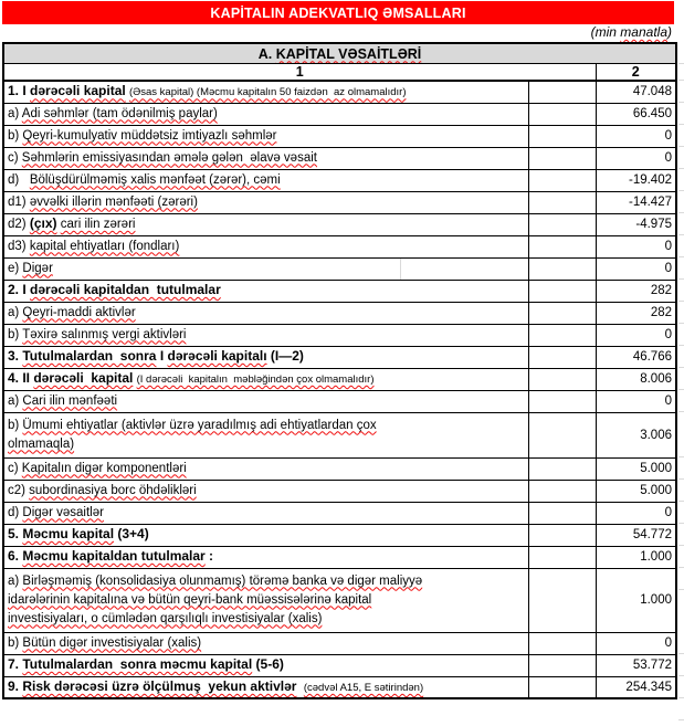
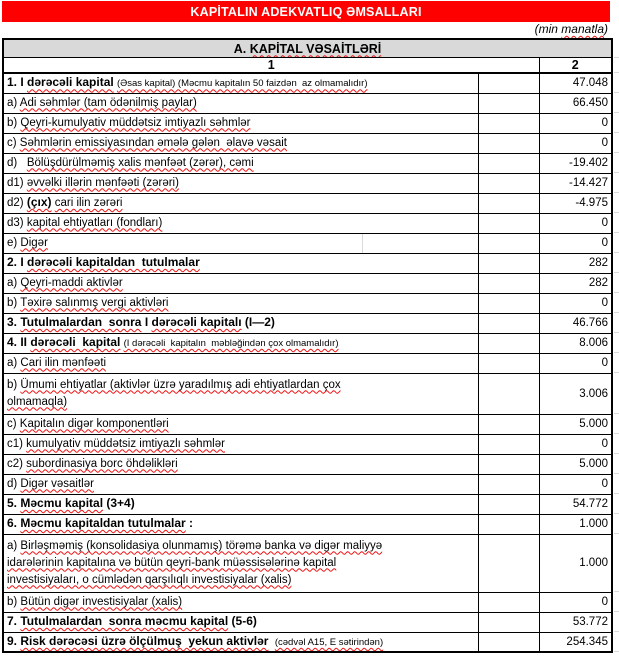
  KAPİTALIN ADEKVATLIQ ƏMSALLARI
  (min manatla)
  A. KAPİTAL VƏSAİTLƏRİ
  1	2
  1. I dərəcəli kapital (Əsas kapital) (Məcmu kapitalın 50 faizdən az olmamalıdır)		47.048
  a) Adi səhmlər (tam ödənilmiş paylar)		66.450
  b) Qeyri-kumulyativ müddətsiz imtiyazlı səhmlər		0
  c) Səhmlərin emissiyasından əmələ gələn əlavə vəsait		0
  d) Bölüşdürülməmiş xalis mənfəət (zərər), cəmi		-19.402
  d1) əvvəlki illərin mənfəəti (zərəri)		-14.427
  d2) (çıx) cari ilin zərəri		-4.975
  d3) kapital ehtiyatları (fondları)		0
  e) Digər		0
  2. I dərəcəli kapitaldan tutulmalar		282
  a) Qeyri-maddi aktivlər		282
  b) Təxirə salınmış vergi aktivləri		0
  3. Tutulmalardan sonra I dərəcəli kapitalı (I—2)		46.766
  4. II dərəcəli kapital (I dərəcəli kapitalın məbləğindən çox olmamalıdır)		8.006
  a) Cari ilin mənfəəti		0
  b) Ümumi ehtiyatlar (aktivlər üzrə yaradılmış adi ehtiyatlardan çoxolmamaqla)		3.006
  c) Kapitalın digər komponentləri		5.000
+ c1) kumulyativ müddətsiz imtiyazlı səhmlər		0
  c2) subordinasiya borc öhdəlikləri		5.000
  d) Digər vəsaitlər		0
  5. Məcmu kapital (3+4)		54.772
  6. Məcmu kapitaldan tutulmalar :		1.000
  a) Birləşməmiş (konsolidasiya olunmamış) törəmə banka və digər maliyyəidarələrinin kapitalına və bütün qeyri-bank müəssisələrinə kapitalinvestisiyaları, o cümlədən qarşılıqlı investisiyalar (xalis)		1.000
  b) Bütün digər investisiyalar (xalis)		0
  7. Tutulmalardan sonra məcmu kapital (5-6)		53.772
  9. Risk dərəcəsi üzrə ölçülmuş yekun aktivlər (cədvəl A15, E sətirindən)		254.345
